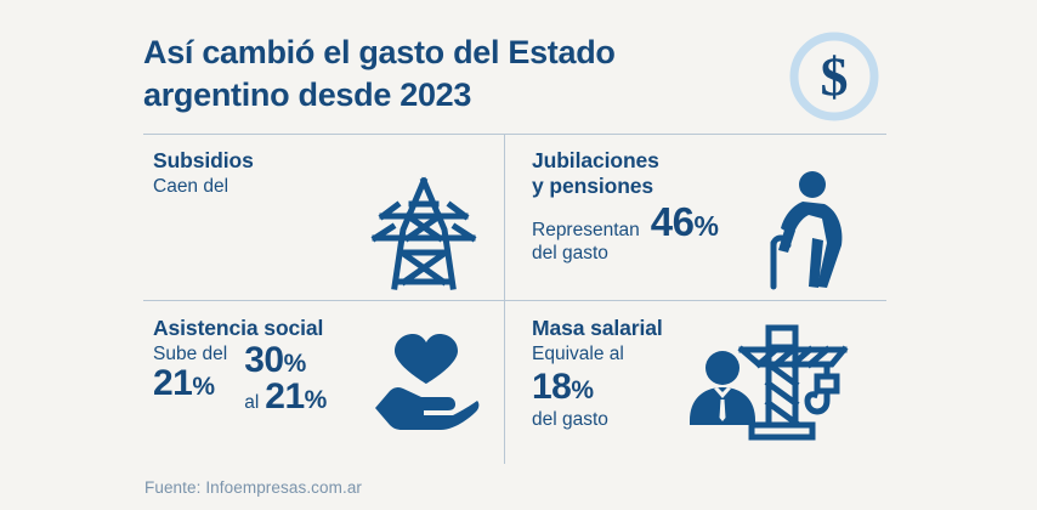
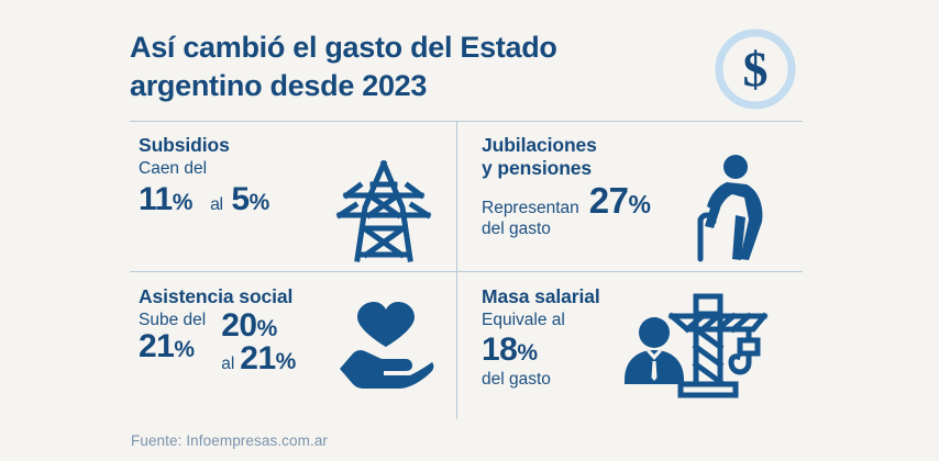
  Así cambió el gasto del Estado
  argentino desde 2023
  $
  Subsidios
  Caen del
+ 11%
+ al 5%
  Jubilaciones
  y pensiones
  Representan
  del gasto
- 46%
+ 27%
  Asistencia social
  Sube del
  21%
- 30%
+ 20%
  al
  21%
  Masa salarial
  Equivale al
  18%
  del gasto
  Fuente: Infoempresas.com.ar
